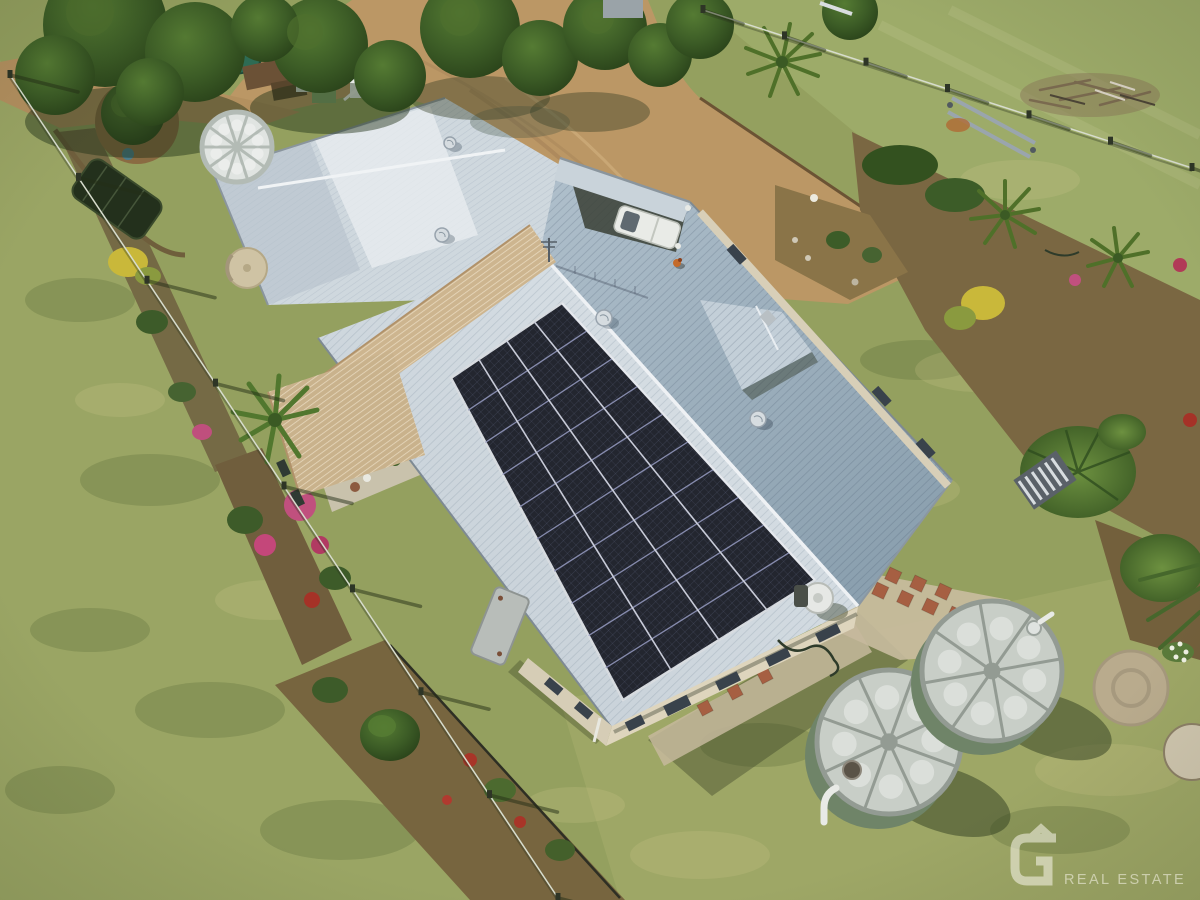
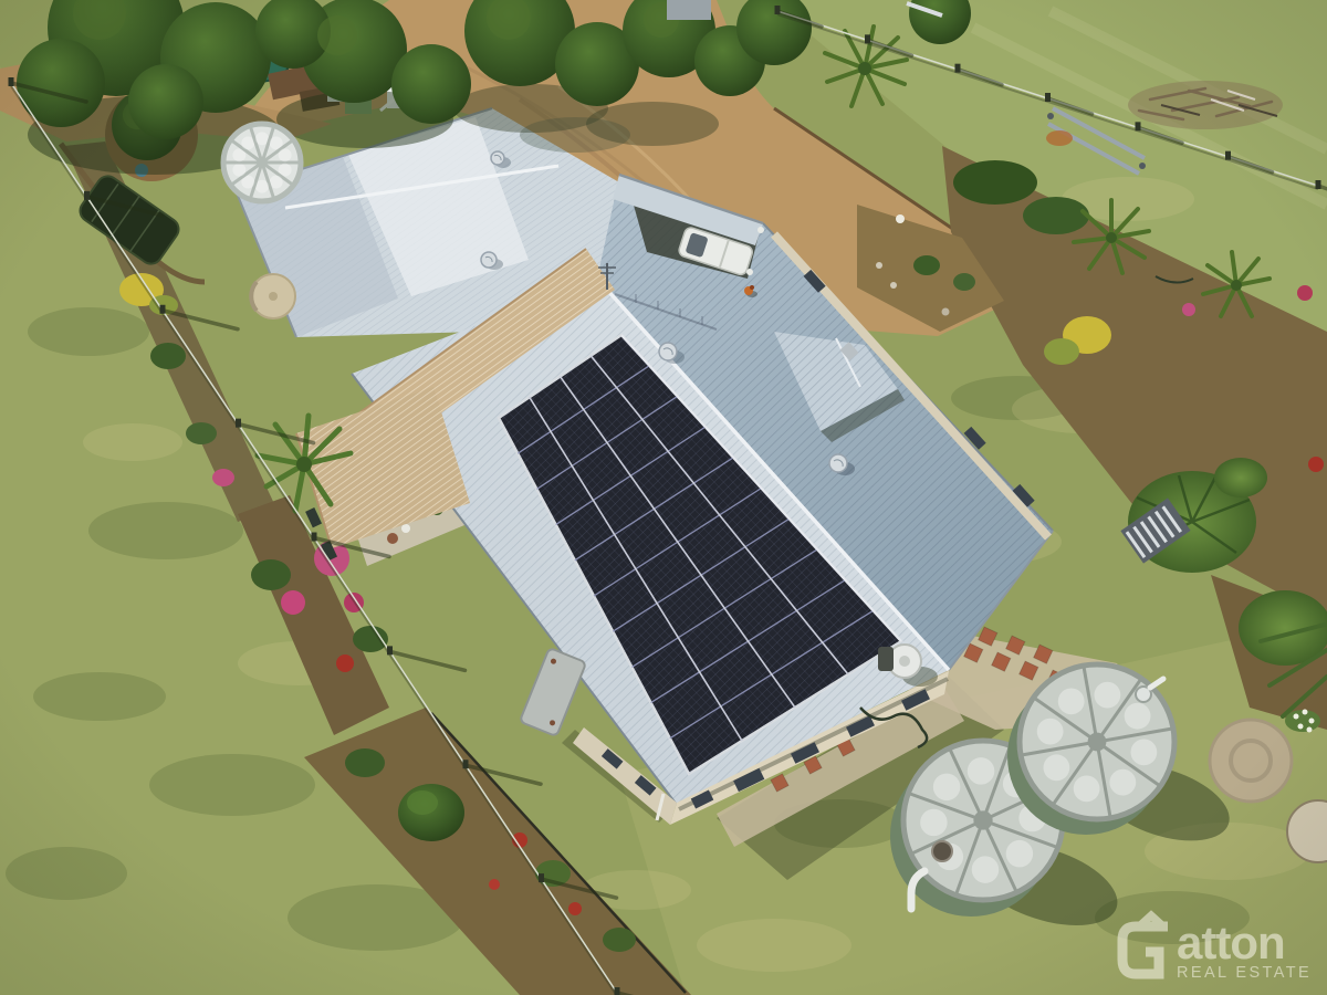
+ atton
  REAL ESTATE
